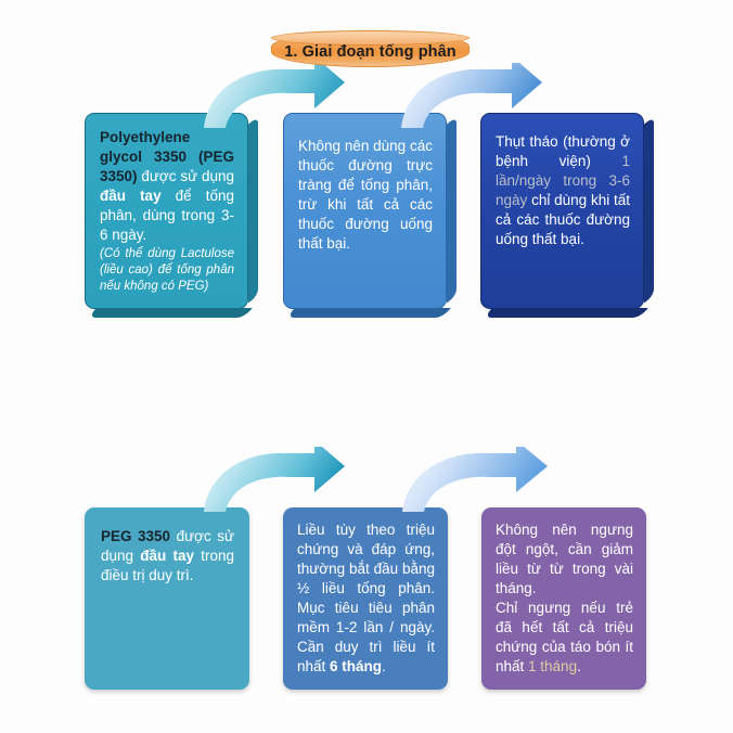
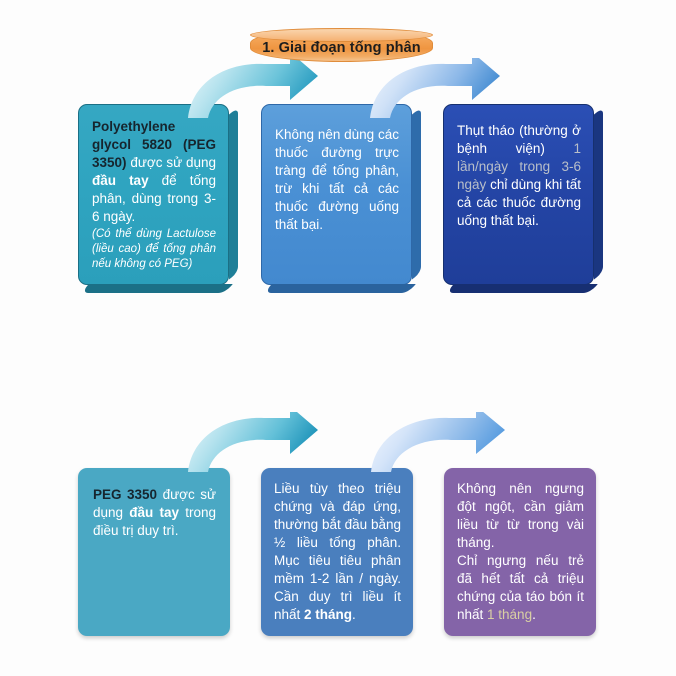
  1. Giai đoạn tống phân
- Polyethylene glycol 3350 (PEG 3350) được sử dụng đầu tay để tống phân, dùng trong 3-6 ngày.
+ Polyethylene glycol 5820 (PEG 3350) được sử dụng đầu tay để tống phân, dùng trong 3-6 ngày.
  (Có thể dùng Lactulose (liều cao) để tống phân nếu không có PEG)
  Không nên dùng các thuốc đường trực tràng để tống phân, trừ khi tất cả các thuốc đường uống thất bại.
  Thụt tháo (thường ở bệnh viện) 1 lần/ngày trong 3-6 ngày chỉ dùng khi tất cả các thuốc đường uống thất bại.
  PEG 3350 được sử dụng đầu tay trong điều trị duy trì.
- Liều tùy theo triệu chứng và đáp ứng, thường bắt đầu bằng ½ liều tống phân. Mục tiêu tiêu phân mềm 1-2 lần / ngày. Cần duy trì liều ít nhất 6 tháng.
+ Liều tùy theo triệu chứng và đáp ứng, thường bắt đầu bằng ½ liều tống phân. Mục tiêu tiêu phân mềm 1-2 lần / ngày. Cần duy trì liều ít nhất 2 tháng.
  Không nên ngưng đột ngột, cần giảm liều từ từ trong vài tháng.
  Chỉ ngưng nếu trẻ đã hết tất cả triệu chứng của táo bón ít nhất 1 tháng.
